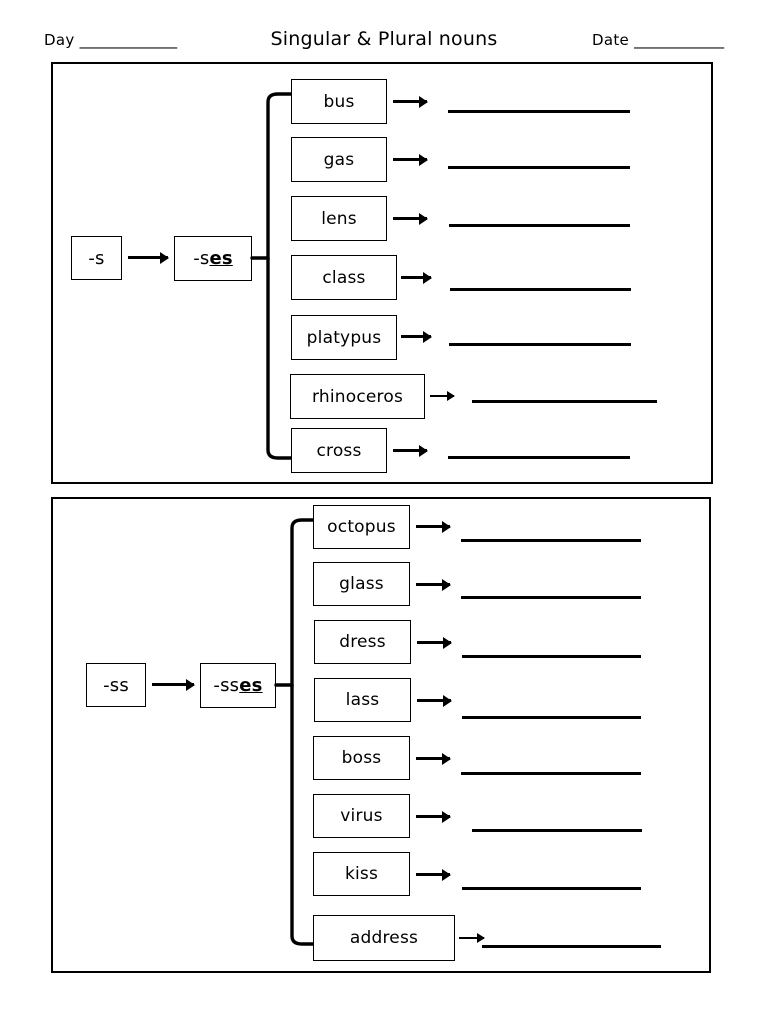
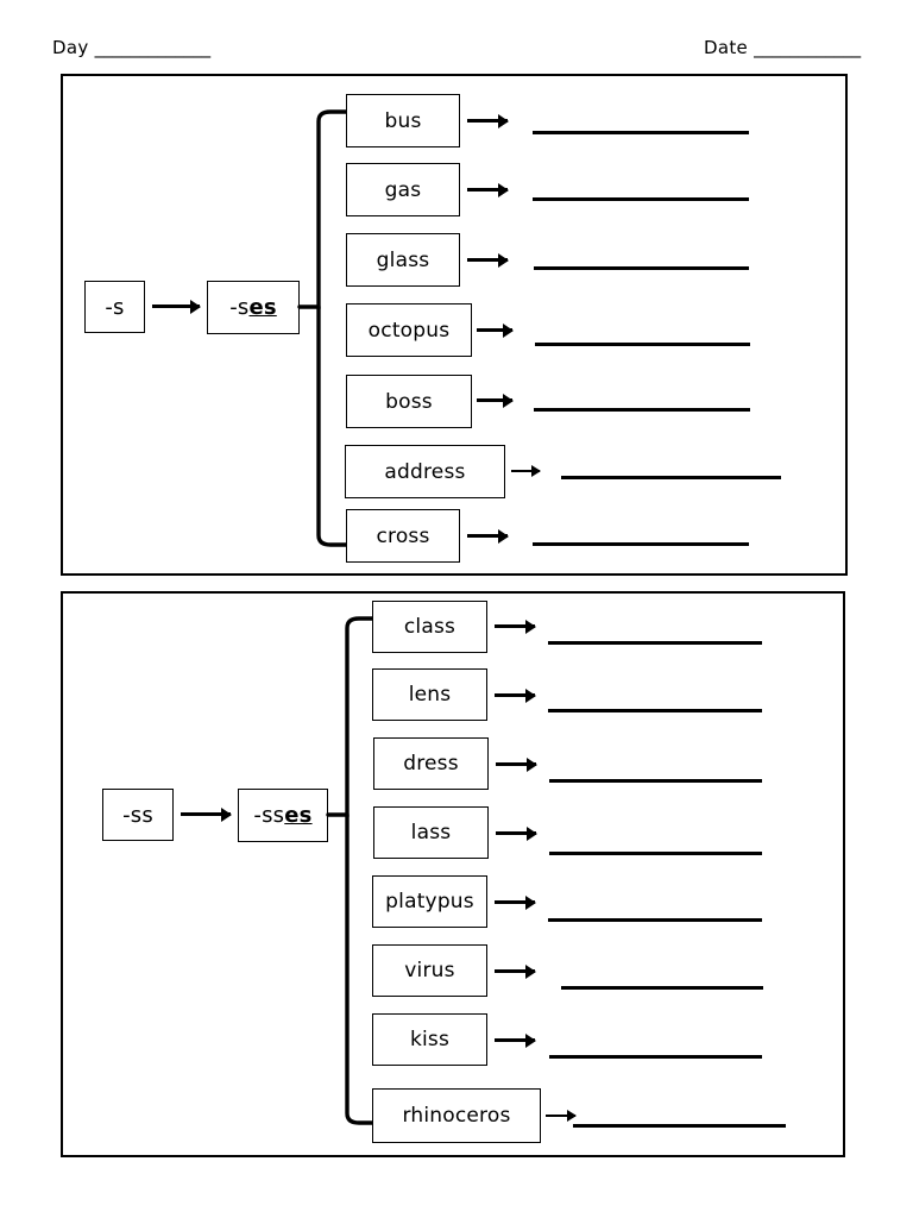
  Day _____________
- Singular & Plural nouns
  Date ____________
  -s
  -s
  es
  bus
  gas
- lens
+ glass
- class
+ octopus
- platypus
+ boss
- rhinoceros
+ address
  cross
  -ss
  -ss
  es
- octopus
+ class
- glass
+ lens
  dress
  lass
- boss
+ platypus
  virus
  kiss
- address
+ rhinoceros
